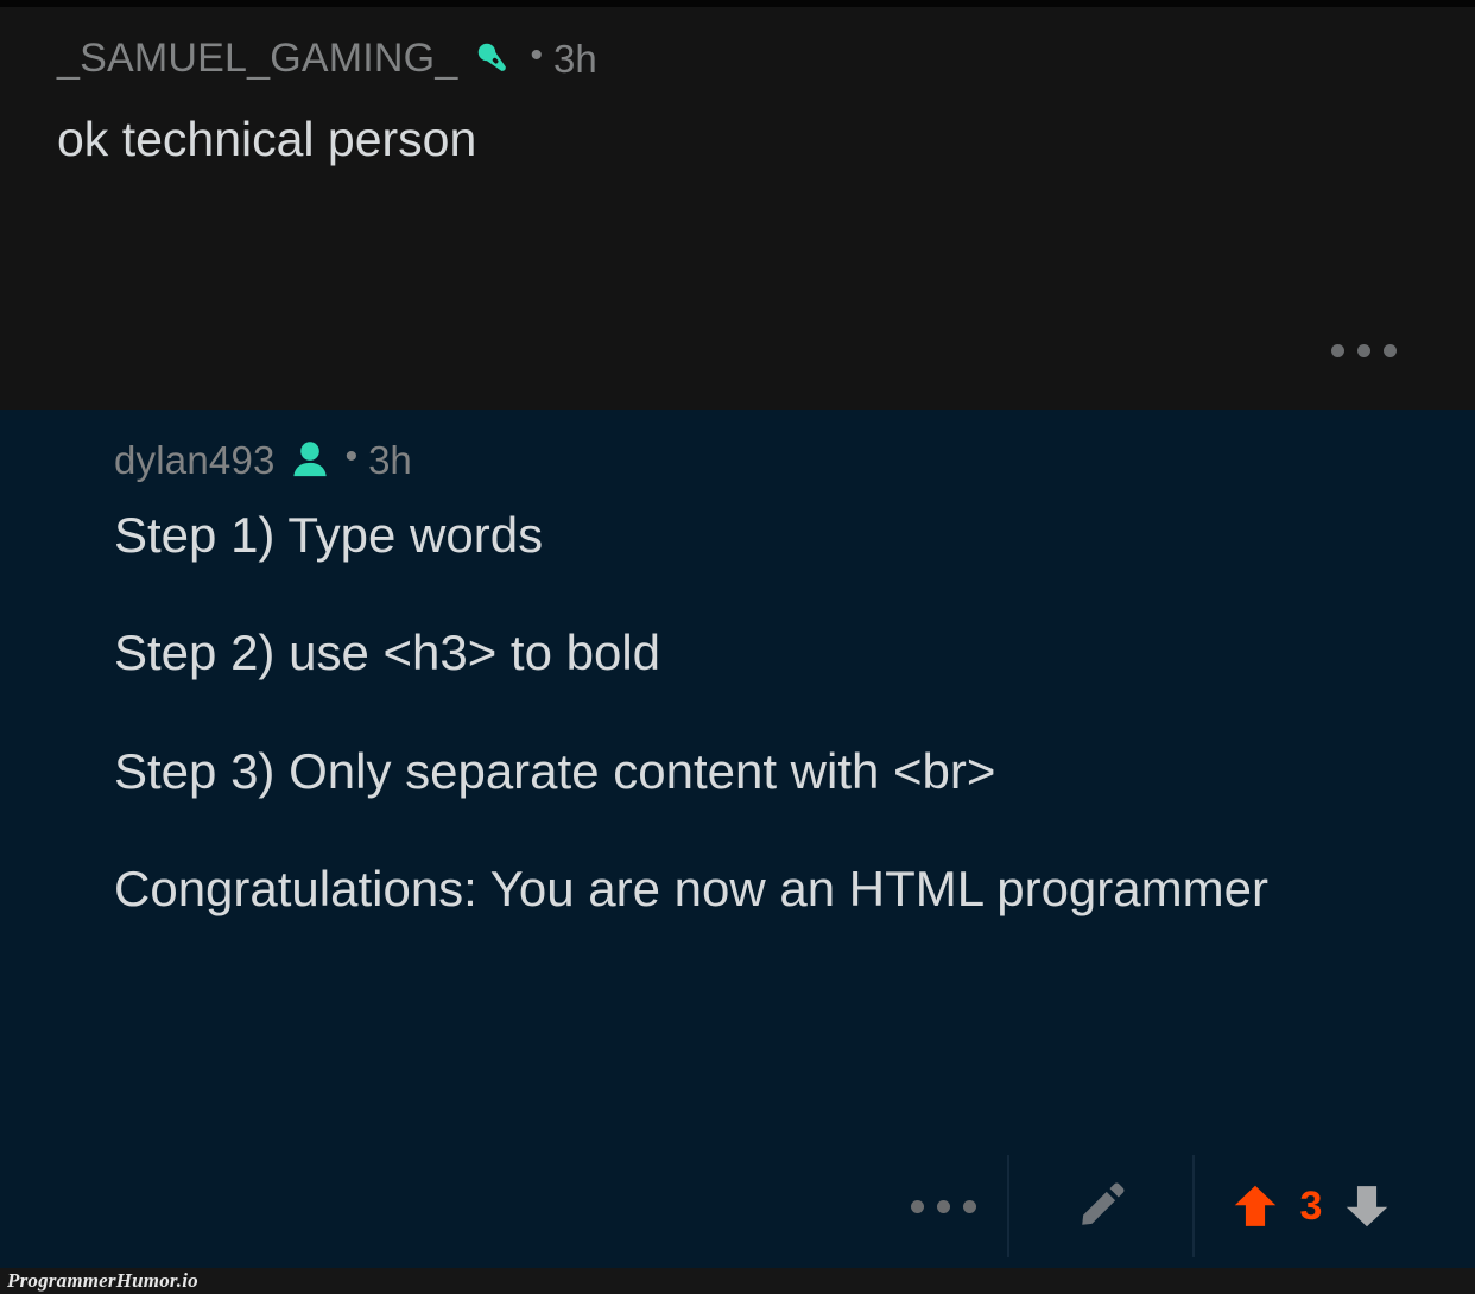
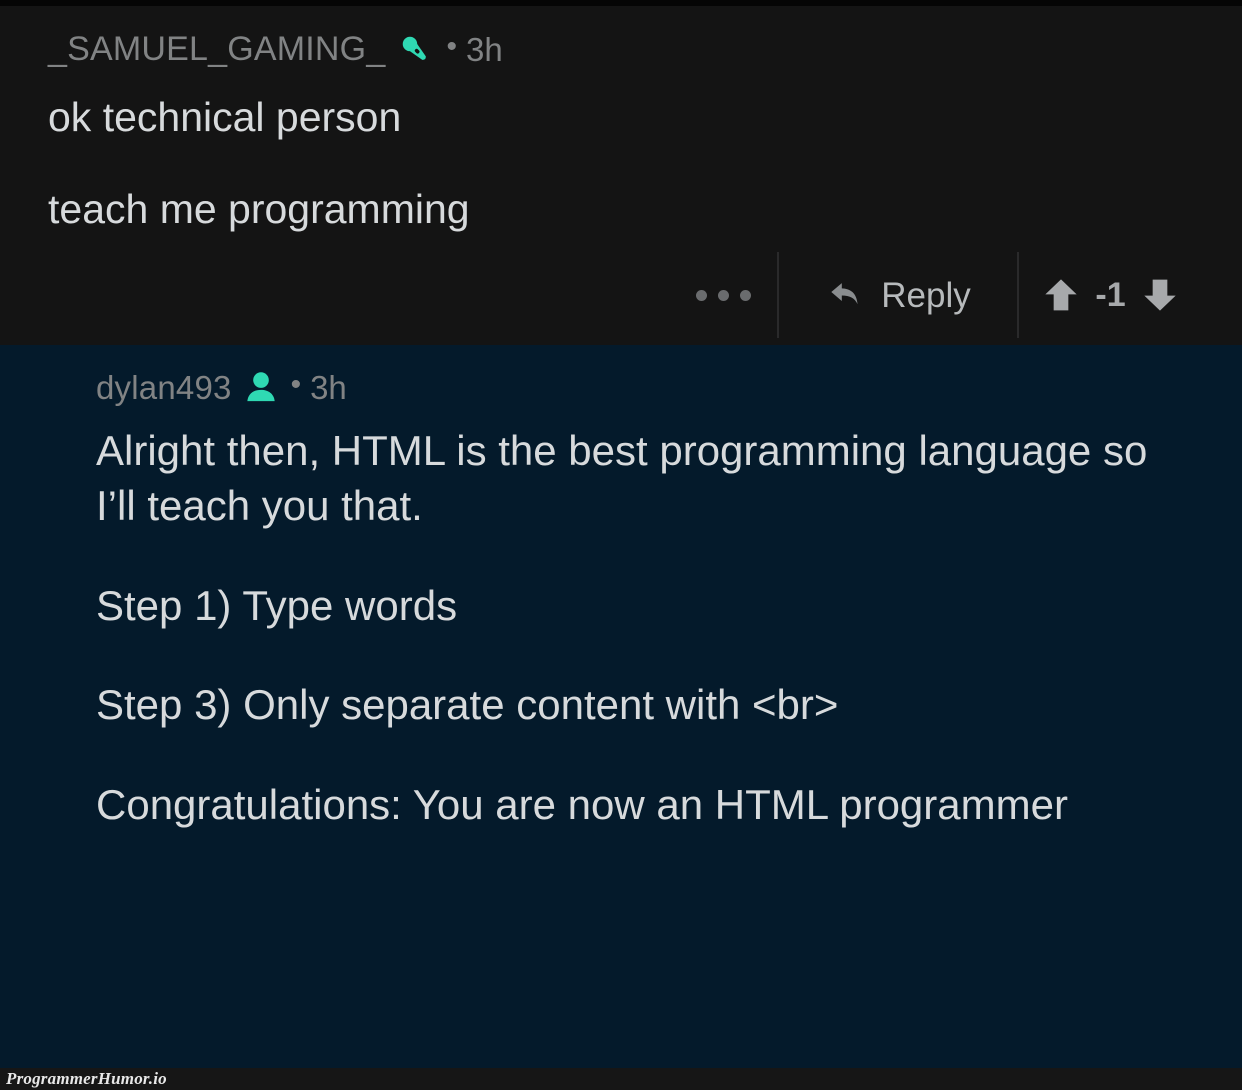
  _SAMUEL_GAMING_
  •
  3h
  ok technical person
+ teach me programming
+ Reply
+ -1
  dylan493
  •
  3h
+ Alright then, HTML is the best programming language so I’ll teach you that.
  Step 1) Type words
- Step 2) use <h3> to bold
  Step 3) Only separate content with <br>
  Congratulations: You are now an HTML programmer
- 3
  ProgrammerHumor.io
